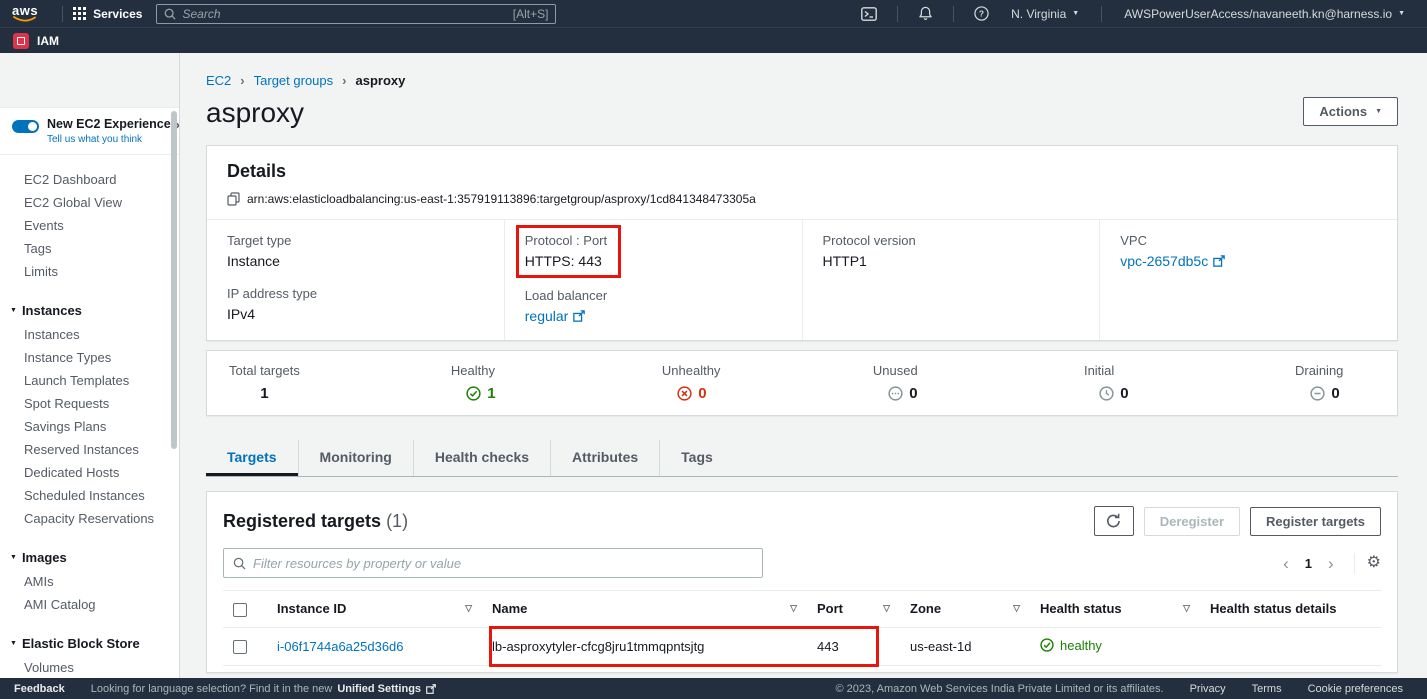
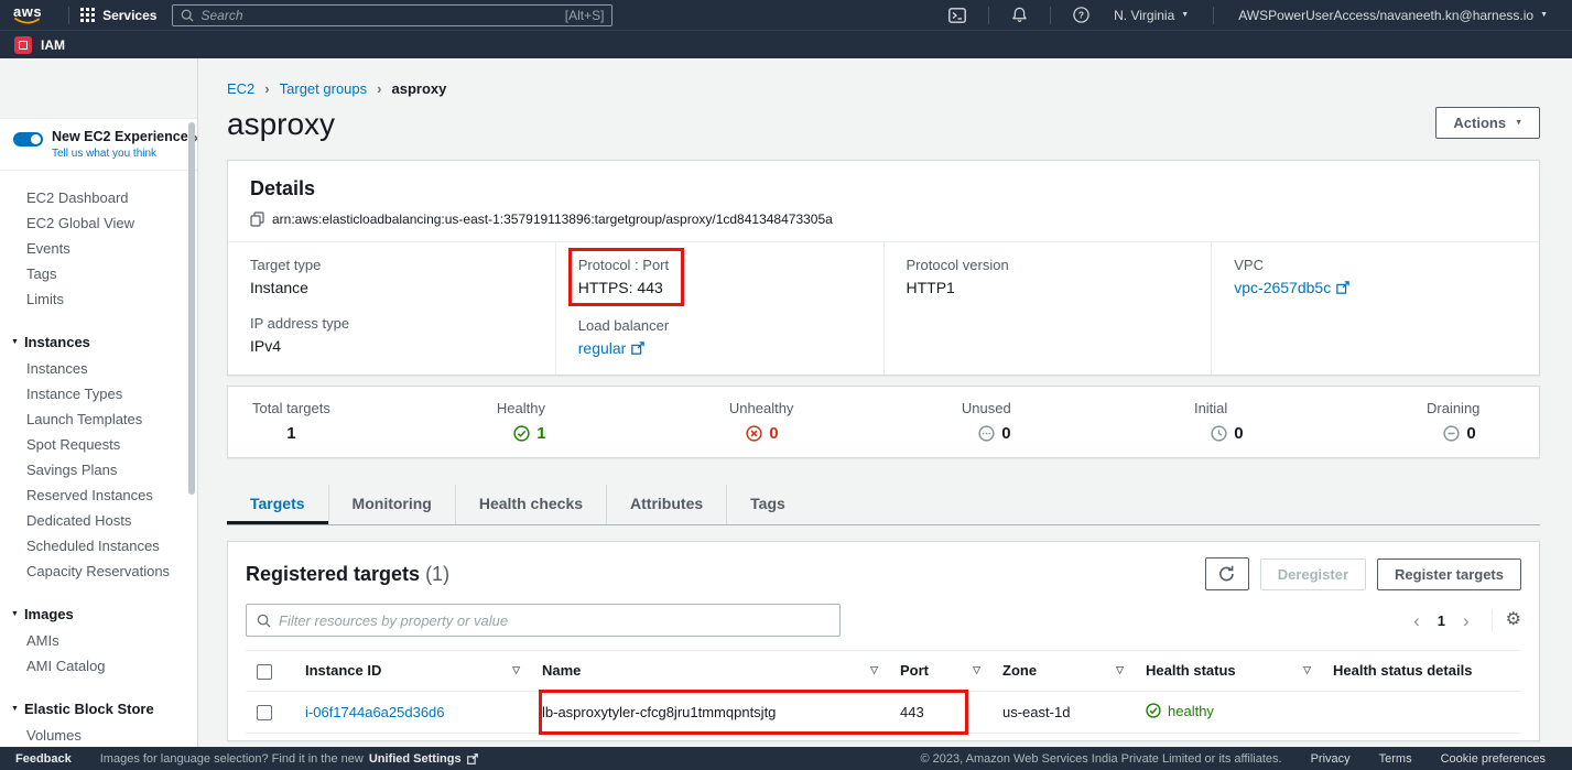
  aws
  Services
  Search
  [Alt+S]
  ?
  N. Virginia
  AWSPowerUserAccess/navaneeth.kn@harness.io
  IAM
  New EC2 Experience
  Tell us what you think
  ✕
  EC2 Dashboard
  EC2 Global View
  Events
  Tags
  Limits
  Instances
  Instances
  Instance Types
  Launch Templates
  Spot Requests
  Savings Plans
  Reserved Instances
  Dedicated Hosts
  Scheduled Instances
  Capacity Reservations
  Images
  AMIs
  AMI Catalog
  Elastic Block Store
  Volumes
  EC2
  ›
  Target groups
  ›
  asproxy
  asproxy
  Actions
  Details
  arn:aws:elasticloadbalancing:us-east-1:357919113896:targetgroup/asproxy/1cd841348473305a
  Target type
  Instance
  IP address type
  IPv4
  Protocol : Port
  HTTPS: 443
  Load balancer
  regular
  Protocol version
  HTTP1
  VPC
  vpc-2657db5c
  Total targets
  1
  Healthy
  1
  Unhealthy
  0
  Unused
  0
  Initial
  0
  Draining
  0
  Targets
  Monitoring
  Health checks
  Attributes
  Tags
  Registered targets
  (1)
  Deregister
  Register targets
  Filter resources by property or value
  ‹
  1
  ›
  ⚙
  	Instance ID ▽	Name ▽	Port ▽	Zone ▽	Health status ▽	Health status details
  	i-06f1744a6a25d36d6	lb-asproxytyler-cfcg8jru1tmmqpntsjtg	443	us-east-1d	healthy
  Feedback
- Looking for language selection? Find it in the new
+ Images for language selection? Find it in the new
  Unified Settings
  © 2023, Amazon Web Services India Private Limited or its affiliates.
  Privacy
  Terms
  Cookie preferences
